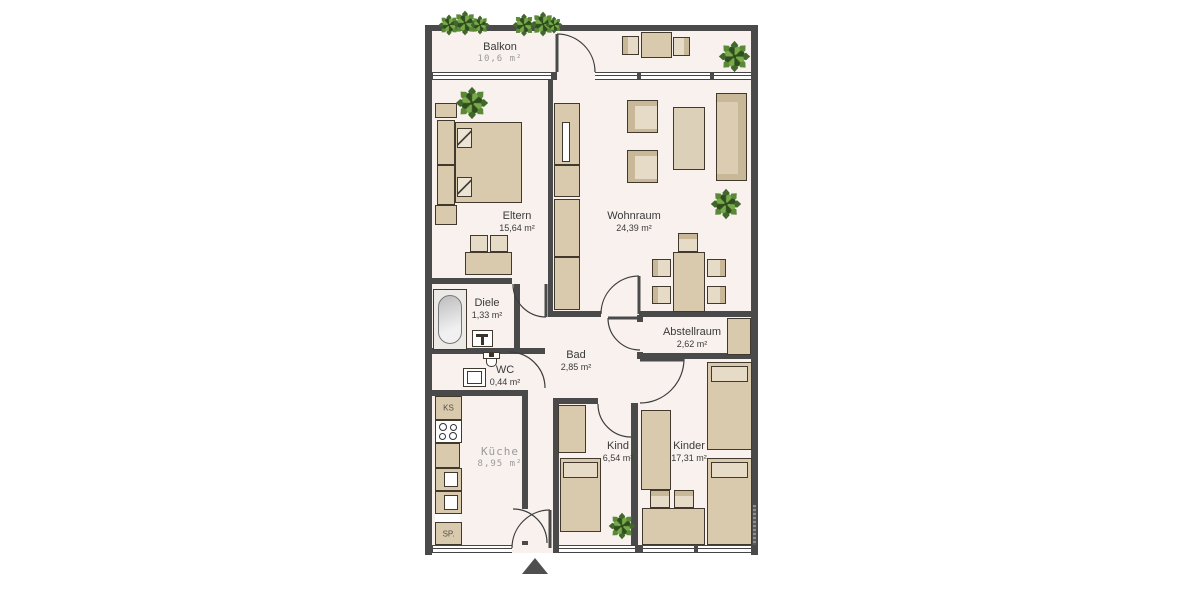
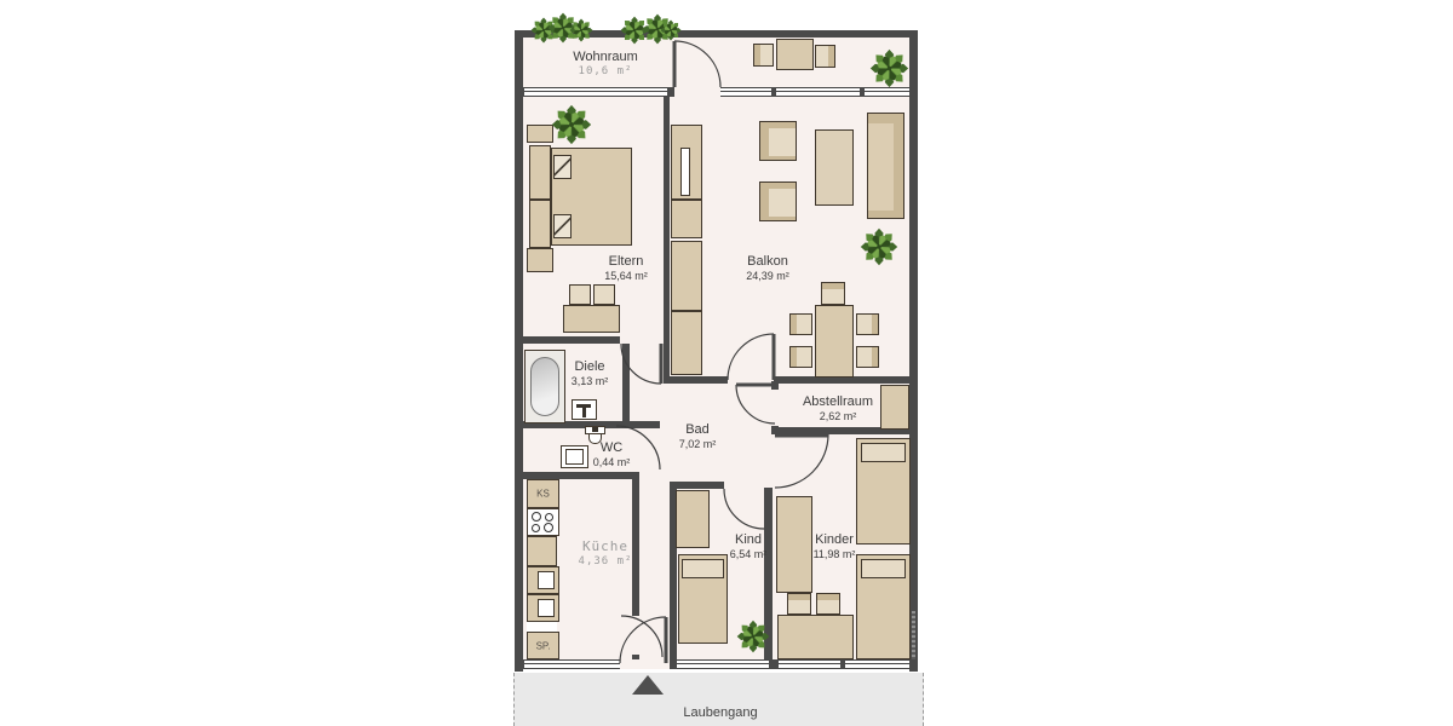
  KS
  SP.
- Balkon
+ Wohnraum
  10,6 m²
  Eltern
  15,64 m²
- Wohnraum
+ Balkon
  24,39 m²
  Diele
- 1,33 m²
+ 3,13 m²
  WC
  0,44 m²
  Bad
- 2,85 m²
+ 7,02 m²
  Abstellraum
  2,62 m²
  Küche
- 8,95 m²
+ 4,36 m²
  Kind
  6,54 m²
  Kinder
- 17,31 m²
+ 11,98 m²
+ Laubengang
